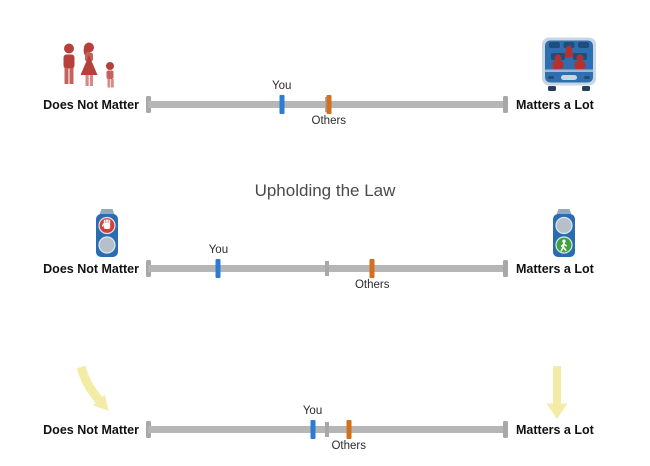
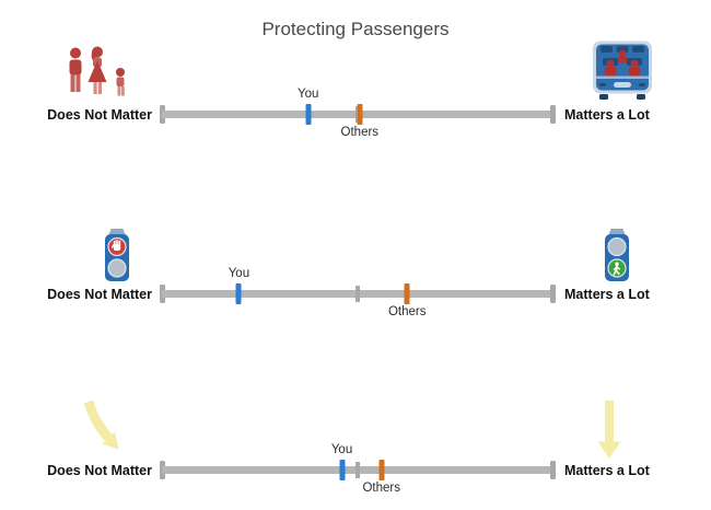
+ Protecting Passengers
  Does Not Matter
  Others
  You
  Matters a Lot
- Upholding the Law
  Does Not Matter
  Others
  You
  Matters a Lot
  Does Not Matter
  Others
  You
  Matters a Lot
